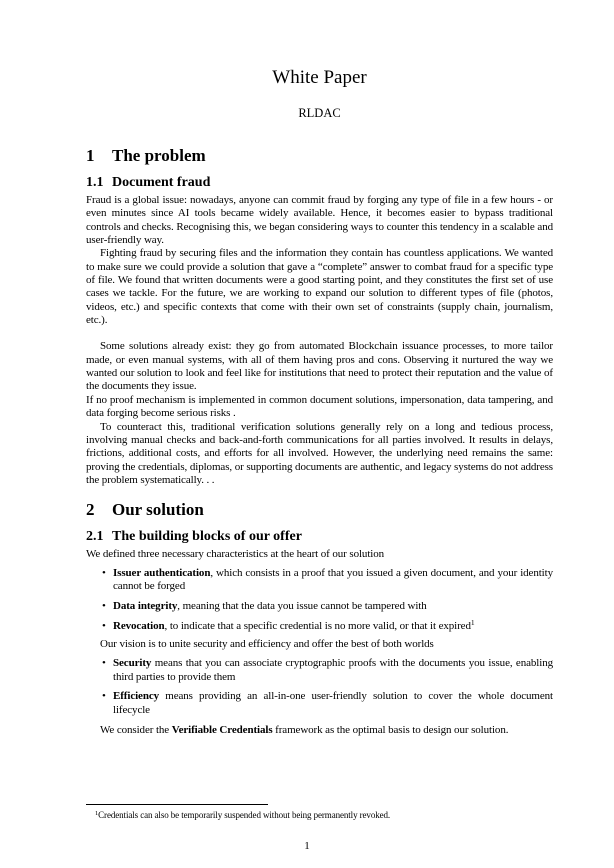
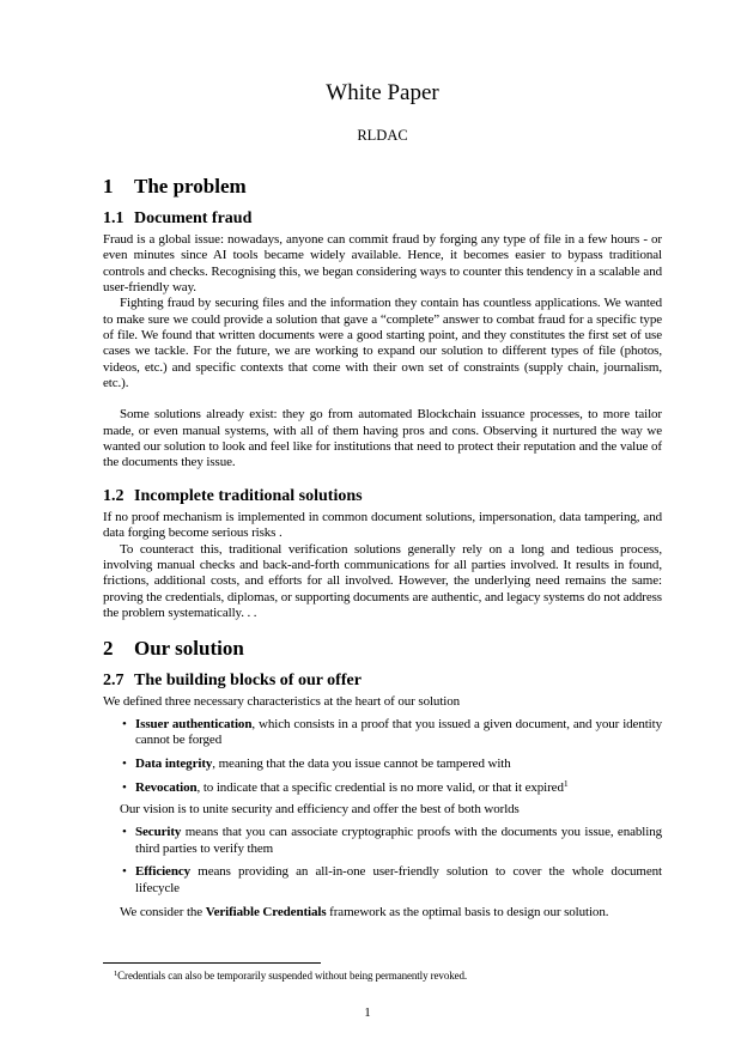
  White Paper
  RLDAC
  1 The problem
  1.1 Document fraud
  Fraud is a global issue: nowadays, anyone can commit fraud by forging any type of file in a few hours - or even minutes since AI tools became widely available. Hence, it becomes easier to bypass traditional controls and checks. Recognising this, we began considering ways to counter this tendency in a scalable and user-friendly way.
  Fighting fraud by securing files and the information they contain has countless applications. We wanted to make sure we could provide a solution that gave a “complete” answer to combat fraud for a specific type of file. We found that written documents were a good starting point, and they constitutes the first set of use cases we tackle. For the future, we are working to expand our solution to different types of file (photos, videos, etc.) and specific contexts that come with their own set of constraints (supply chain, journalism, etc.).
  Some solutions already exist: they go from automated Blockchain issuance processes, to more tailor made, or even manual systems, with all of them having pros and cons. Observing it nurtured the way we wanted our solution to look and feel like for institutions that need to protect their reputation and the value of the documents they issue.
+ 1.2 Incomplete traditional solutions
  If no proof mechanism is implemented in common document solutions, impersonation, data tampering, and data forging become serious risks .
- To counteract this, traditional verification solutions generally rely on a long and tedious process, involving manual checks and back-and-forth communications for all parties involved. It results in delays, frictions, additional costs, and efforts for all involved. However, the underlying need remains the same: proving the credentials, diplomas, or supporting documents are authentic, and legacy systems do not address the problem systematically. . .
+ To counteract this, traditional verification solutions generally rely on a long and tedious process, involving manual checks and back-and-forth communications for all parties involved. It results in found, frictions, additional costs, and efforts for all involved. However, the underlying need remains the same: proving the credentials, diplomas, or supporting documents are authentic, and legacy systems do not address the problem systematically. . .
  2 Our solution
- 2.1 The building blocks of our offer
+ 2.7 The building blocks of our offer
  We defined three necessary characteristics at the heart of our solution
  Issuer authentication, which consists in a proof that you issued a given document, and your identity cannot be forged
  Data integrity, meaning that the data you issue cannot be tampered with
  Revocation, to indicate that a specific credential is no more valid, or that it expired1
  Our vision is to unite security and efficiency and offer the best of both worlds
- Security means that you can associate cryptographic proofs with the documents you issue, enabling third parties to provide them
+ Security means that you can associate cryptographic proofs with the documents you issue, enabling third parties to verify them
  Efficiency means providing an all-in-one user-friendly solution to cover the whole document lifecycle
  We consider the Verifiable Credentials framework as the optimal basis to design our solution.
  Credentials can also be temporarily suspended without being permanently revoked.
  1
